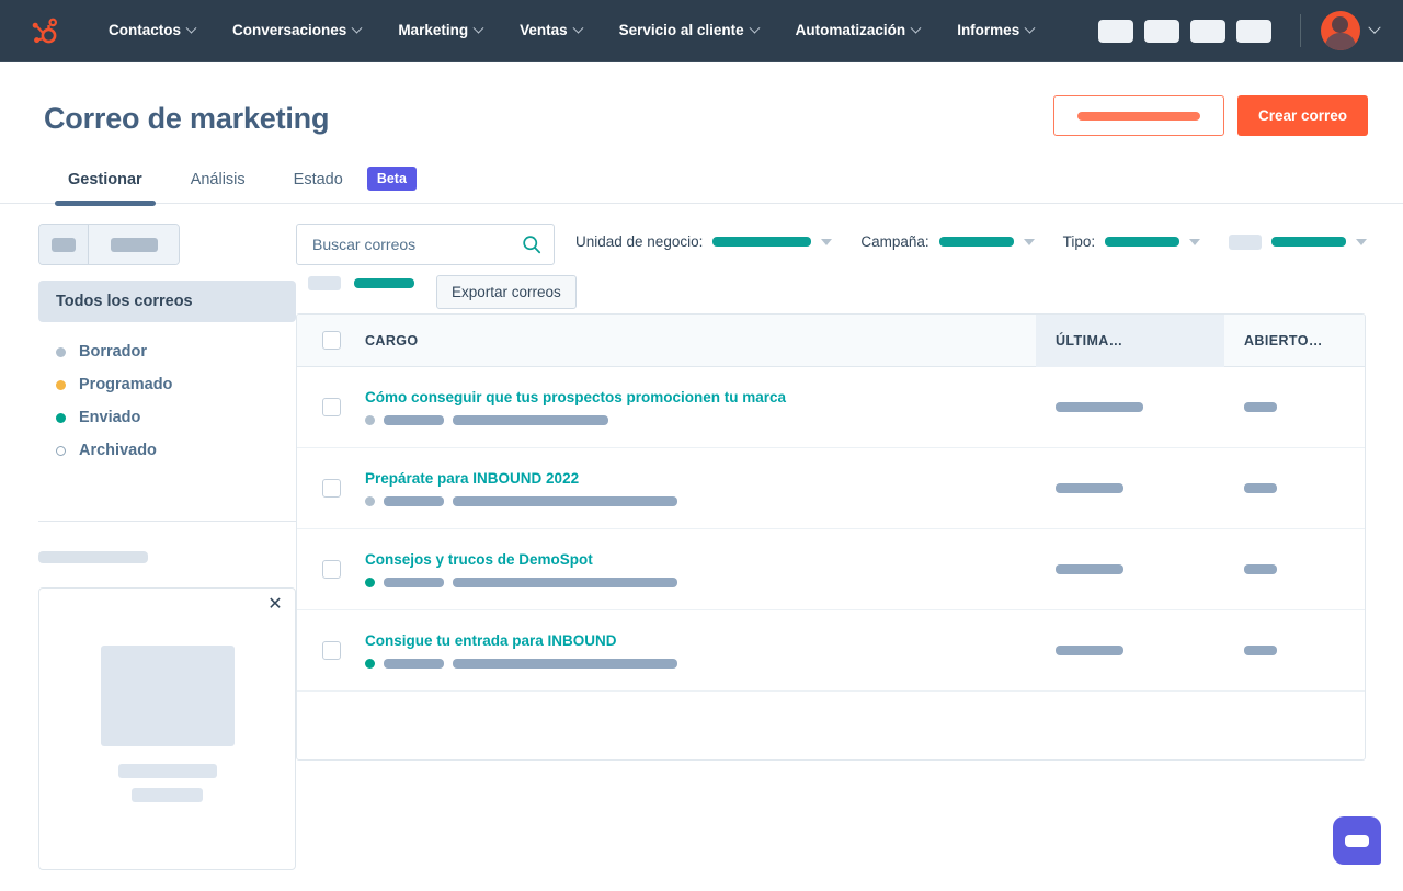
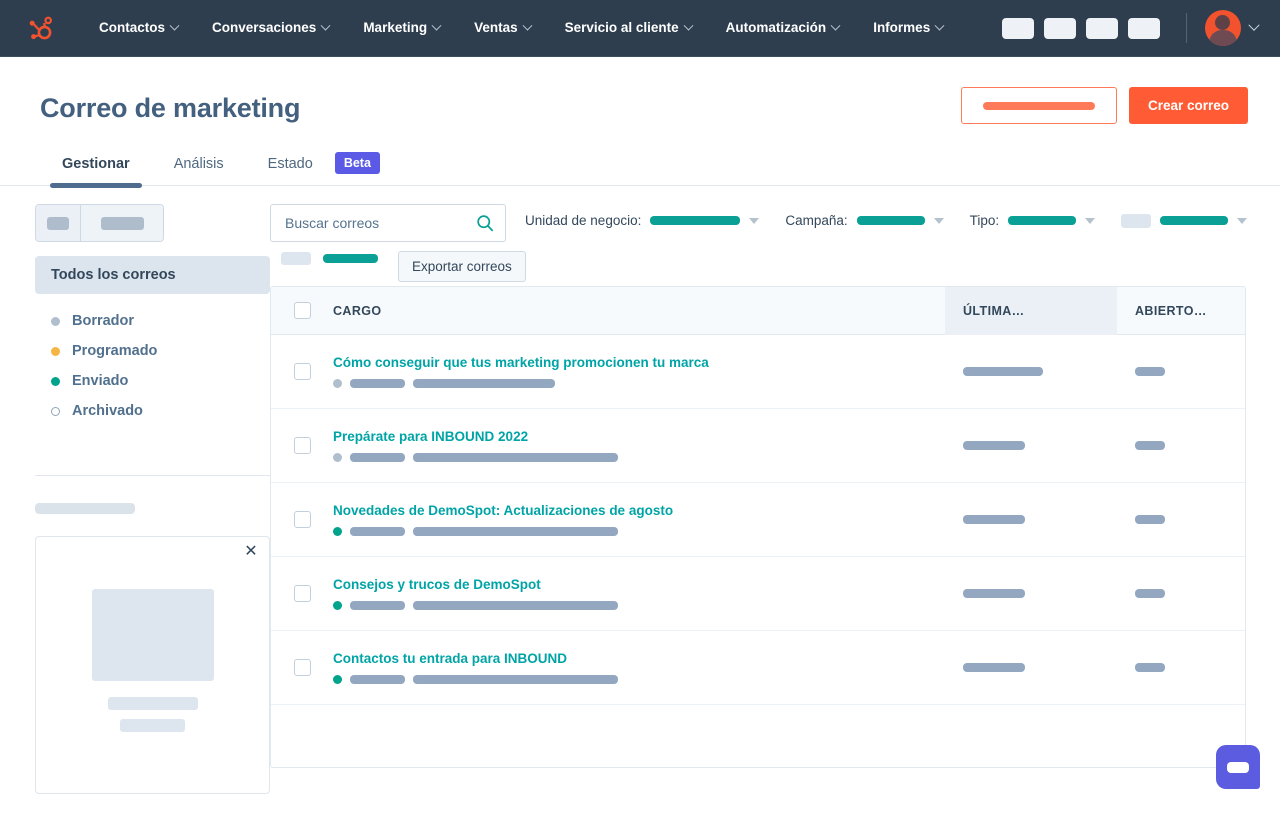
  Contactos
  Conversaciones
  Marketing
  Ventas
  Servicio al cliente
  Automatización
  Informes
  Correo de marketing
  Crear correo
  Gestionar
  Análisis
  Estado
  Beta
  Todos los correos
  Borrador
  Programado
  Enviado
  Archivado
  ✕
  Buscar correos
  Unidad de negocio:
  Campaña:
  Tipo:
  Exportar correos
  CARGO
  ÚLTIMA…
  ABIERTO…
- Cómo conseguir que tus prospectos promocionen tu marca
+ Cómo conseguir que tus marketing promocionen tu marca
  Prepárate para INBOUND 2022
+ Novedades de DemoSpot: Actualizaciones de agosto
  Consejos y trucos de DemoSpot
- Consigue tu entrada para INBOUND
+ Contactos tu entrada para INBOUND
